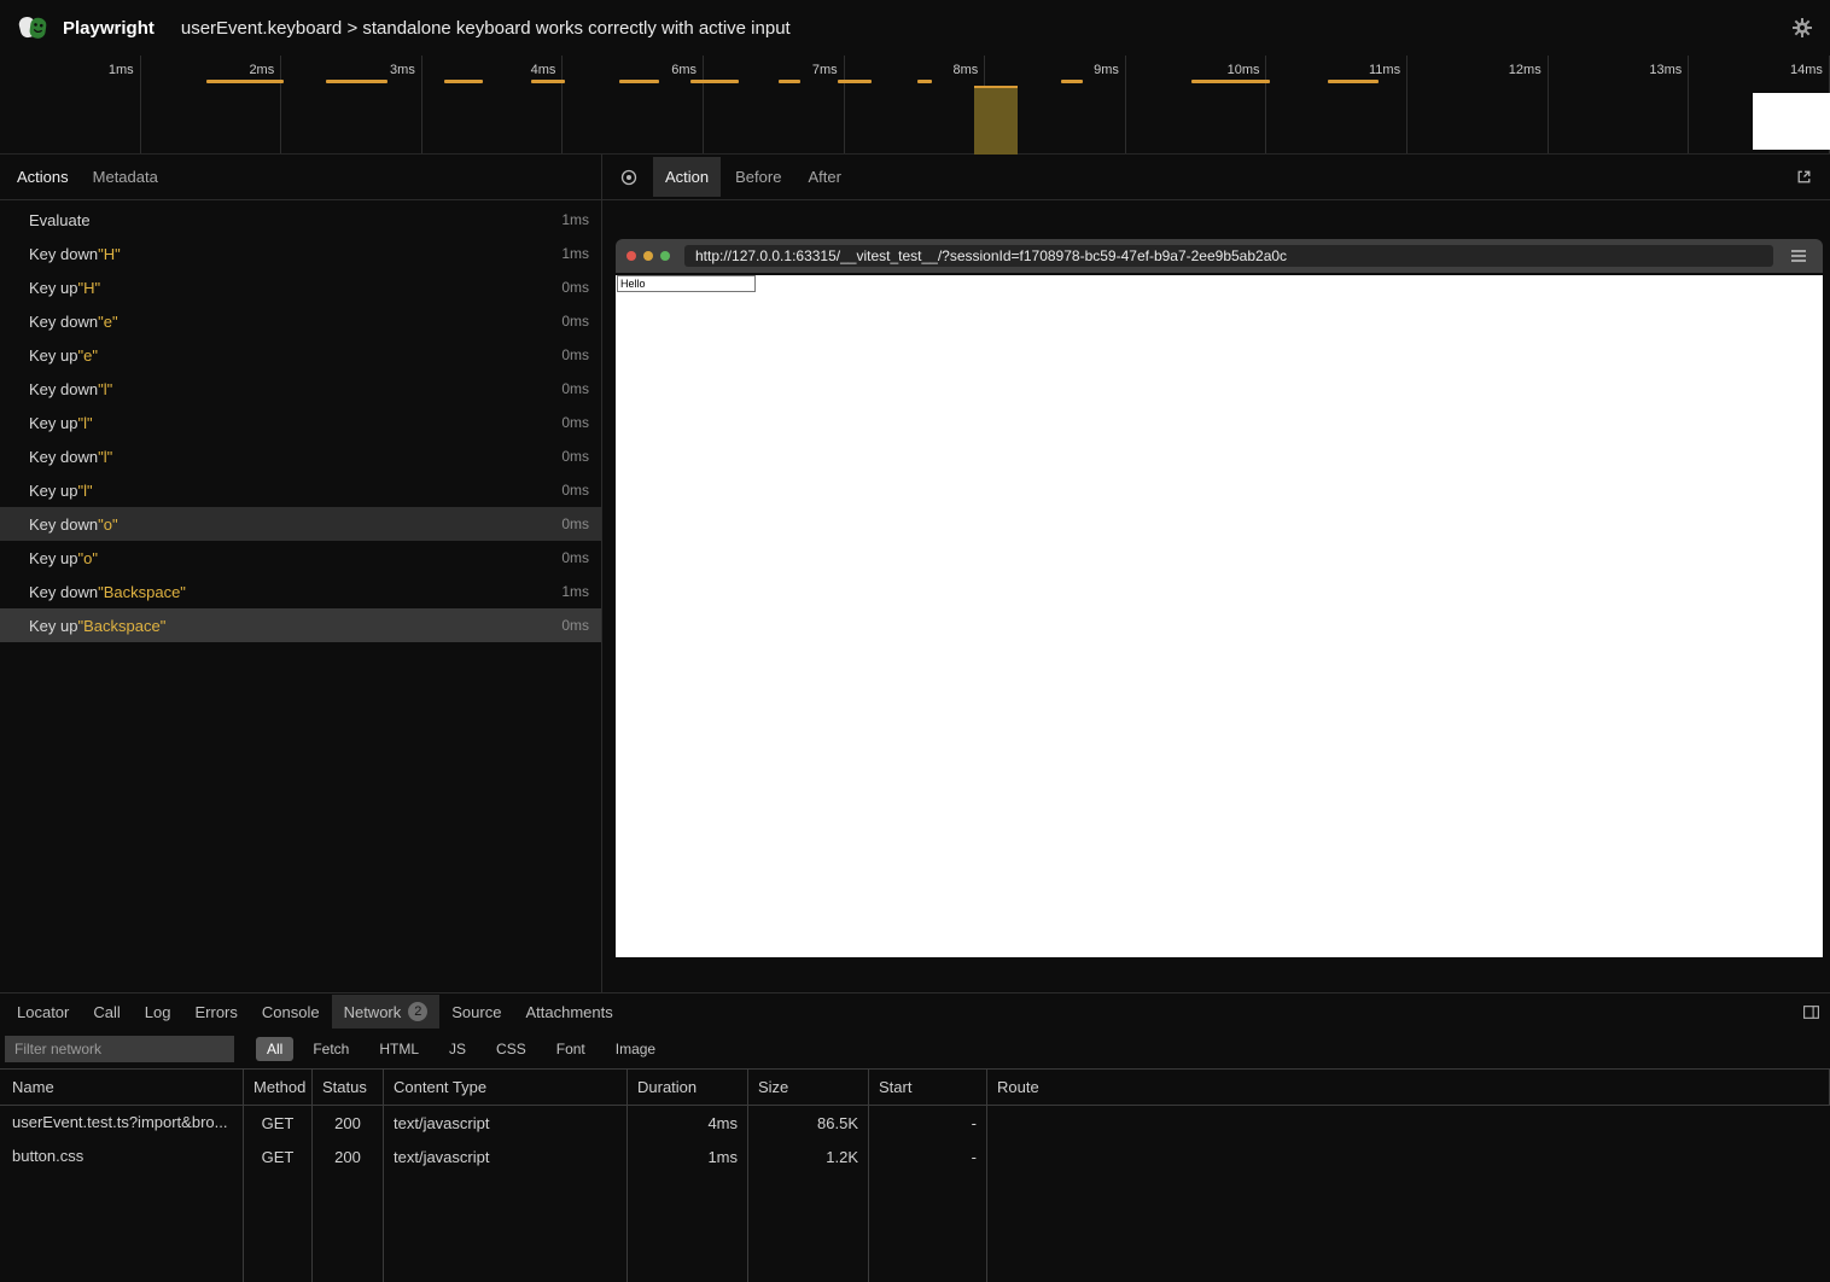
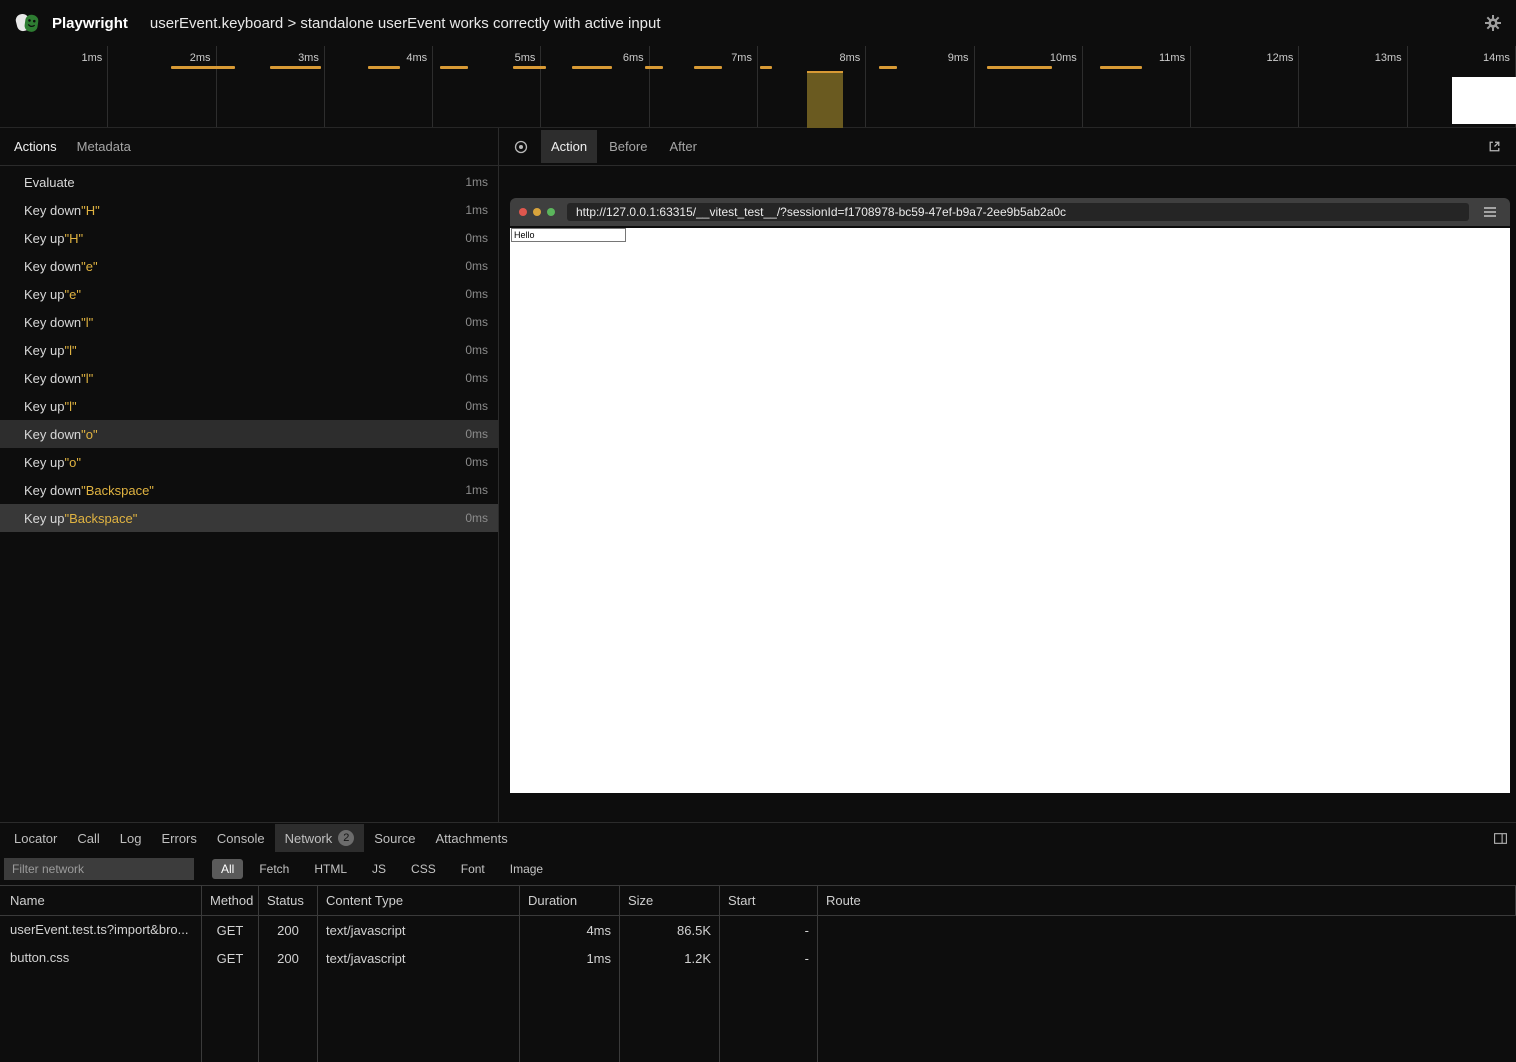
  Playwright
- userEvent.keyboard > standalone keyboard works correctly with active input
+ userEvent.keyboard > standalone userEvent works correctly with active input
  1ms
  2ms
  3ms
  4ms
+ 5ms
  6ms
  7ms
  8ms
  9ms
  10ms
  11ms
  12ms
  13ms
  14ms
  Actions
  Metadata
  Evaluate
  1ms
  Key down
  "H"
  1ms
  Key up
  "H"
  0ms
  Key down
  "e"
  0ms
  Key up
  "e"
  0ms
  Key down
  "l"
  0ms
  Key up
  "l"
  0ms
  Key down
  "l"
  0ms
  Key up
  "l"
  0ms
  Key down
  "o"
  0ms
  Key up
  "o"
  0ms
  Key down
  "Backspace"
  1ms
  Key up
  "Backspace"
  0ms
  Action
  Before
  After
  http://127.0.0.1:63315/__vitest_test__/?sessionId=f1708978-bc59-47ef-b9a7-2ee9b5ab2a0c
  Hello
  Locator
  Call
  Log
  Errors
  Console
  Network
  2
  Source
  Attachments
  Filter network
  All
  Fetch
  HTML
  JS
  CSS
  Font
  Image
  Name
  Method
  Status
  Content Type
  Duration
  Size
  Start
  Route
  userEvent.test.ts?import&bro...
  GET
  200
  text/javascript
  4ms
  86.5K
  -
  button.css
  GET
  200
  text/javascript
  1ms
  1.2K
  -
